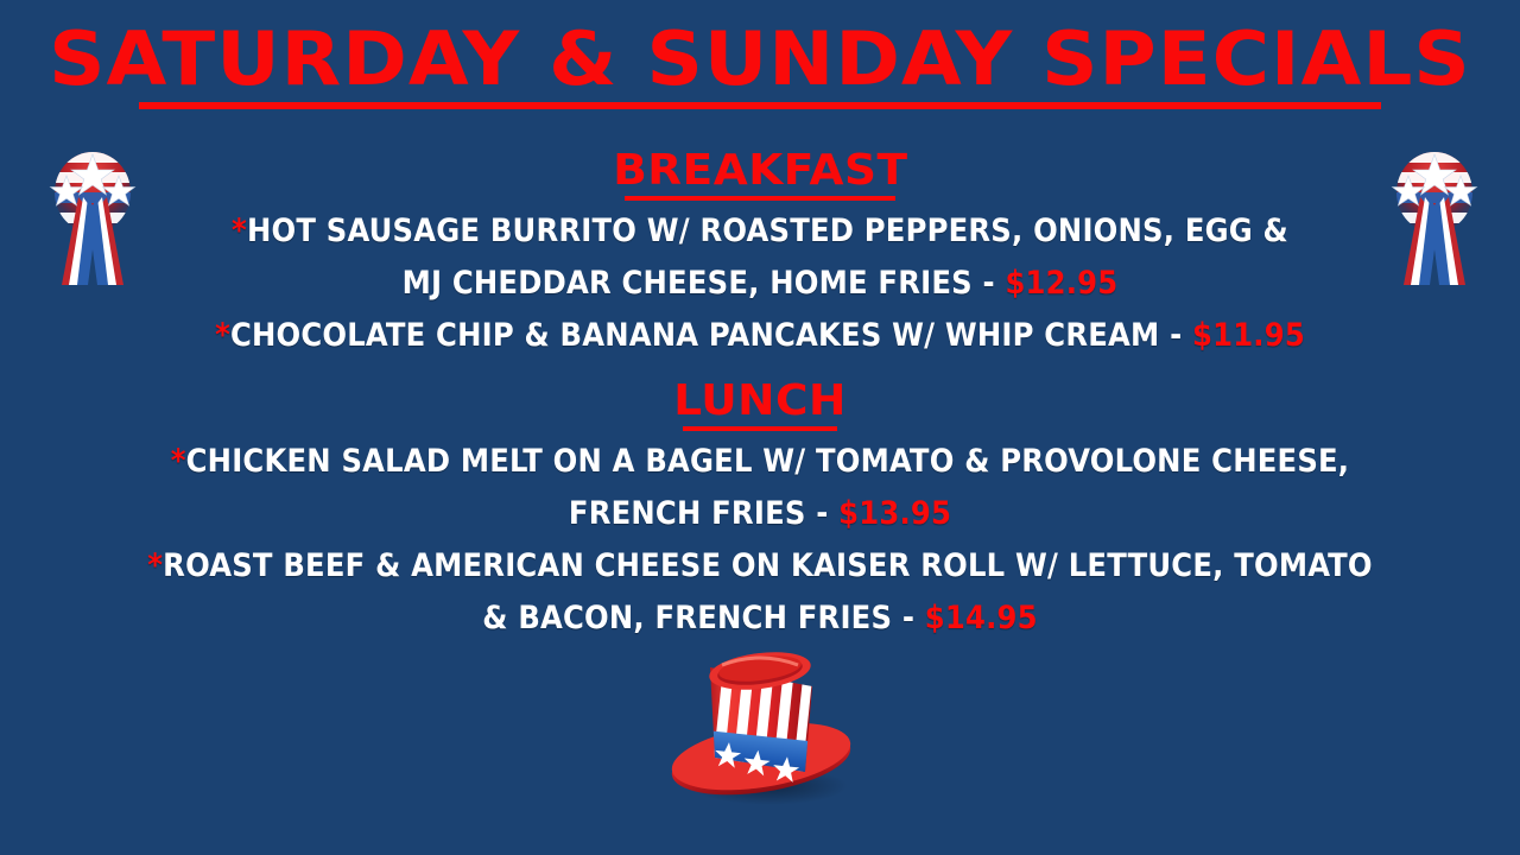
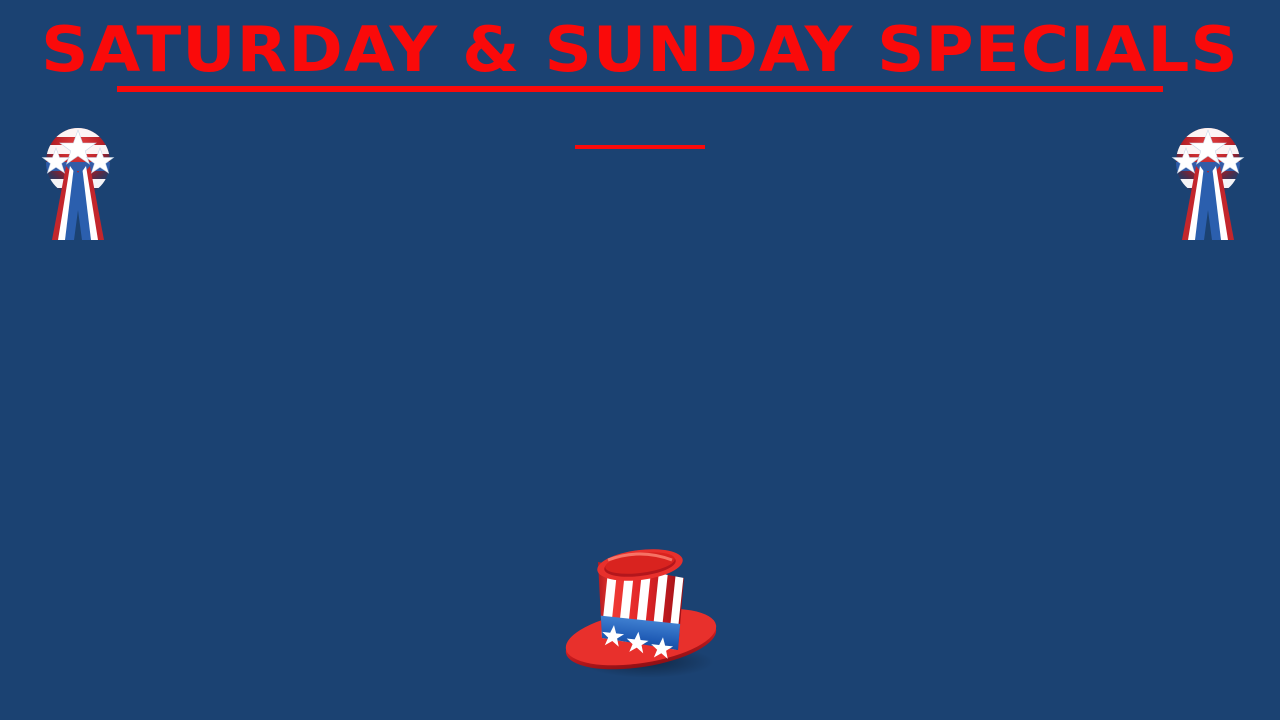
  SATURDAY & SUNDAY SPECIALS
- BREAKFAST
- *HOT SAUSAGE BURRITO W/ ROASTED PEPPERS, ONIONS, EGG &
- MJ CHEDDAR CHEESE, HOME FRIES - $12.95
- *CHOCOLATE CHIP & BANANA PANCAKES W/ WHIP CREAM - $11.95
- LUNCH
- *CHICKEN SALAD MELT ON A BAGEL W/ TOMATO & PROVOLONE CHEESE,
- FRENCH FRIES - $13.95
- *ROAST BEEF & AMERICAN CHEESE ON KAISER ROLL W/ LETTUCE, TOMATO
- & BACON, FRENCH FRIES - $14.95
